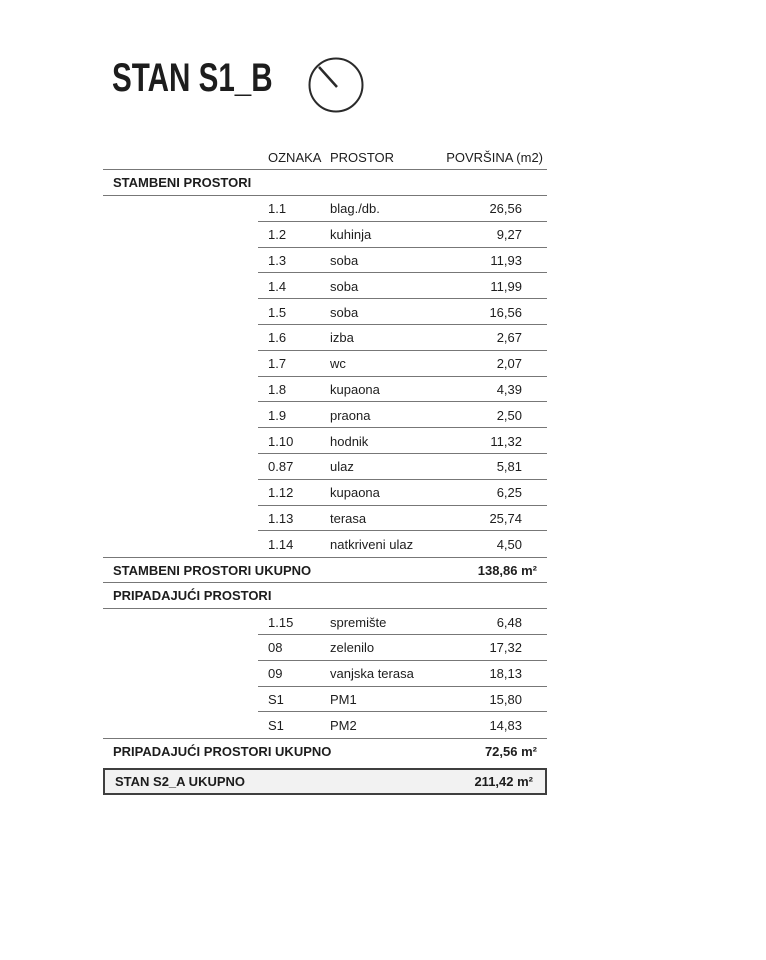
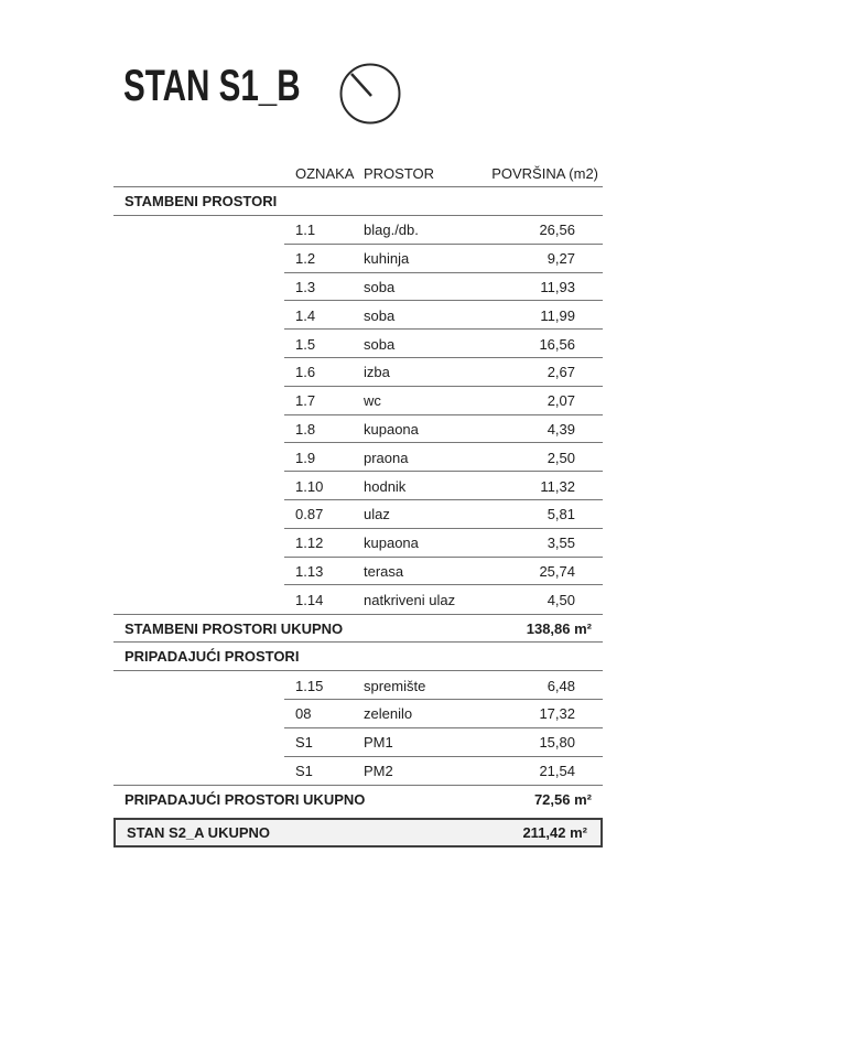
  STAN S1_B
  OZNAKA
  PROSTOR
  POVRŠINA (m2)
  STAMBENI PROSTORI
  1.1
  blag./db.
  26,56
  1.2
  kuhinja
  9,27
  1.3
  soba
  11,93
  1.4
  soba
  11,99
  1.5
  soba
  16,56
  1.6
  izba
  2,67
  1.7
  wc
  2,07
  1.8
  kupaona
  4,39
  1.9
  praona
  2,50
  1.10
  hodnik
  11,32
  0.87
  ulaz
  5,81
  1.12
  kupaona
- 6,25
+ 3,55
  1.13
  terasa
  25,74
  1.14
  natkriveni ulaz
  4,50
  STAMBENI PROSTORI UKUPNO
  138,86 m²
  PRIPADAJUĆI PROSTORI
  1.15
  spremište
  6,48
  08
  zelenilo
  17,32
- 09
- vanjska terasa
- 18,13
  S1
  PM1
  15,80
  S1
  PM2
- 14,83
+ 21,54
  PRIPADAJUĆI PROSTORI UKUPNO
  72,56 m²
  STAN S2_A UKUPNO
  211,42 m²
